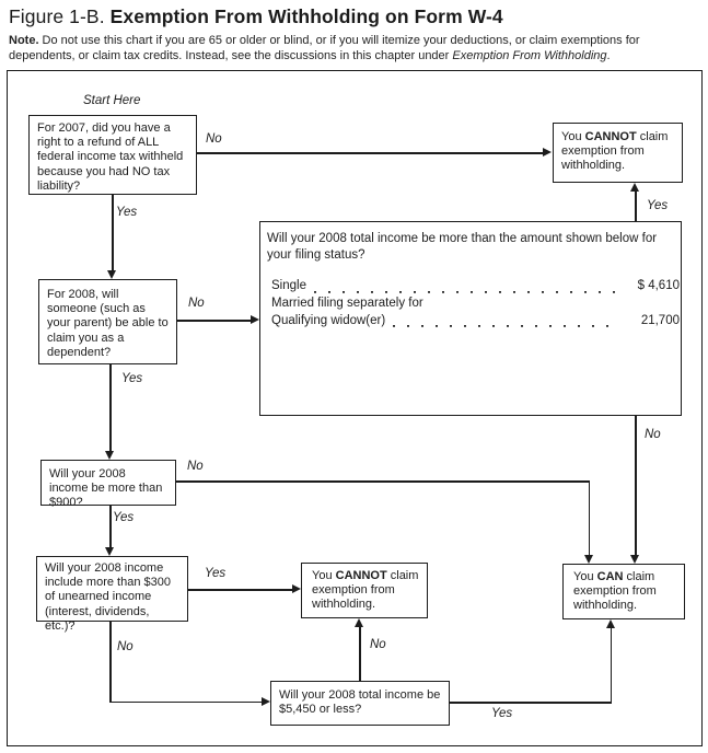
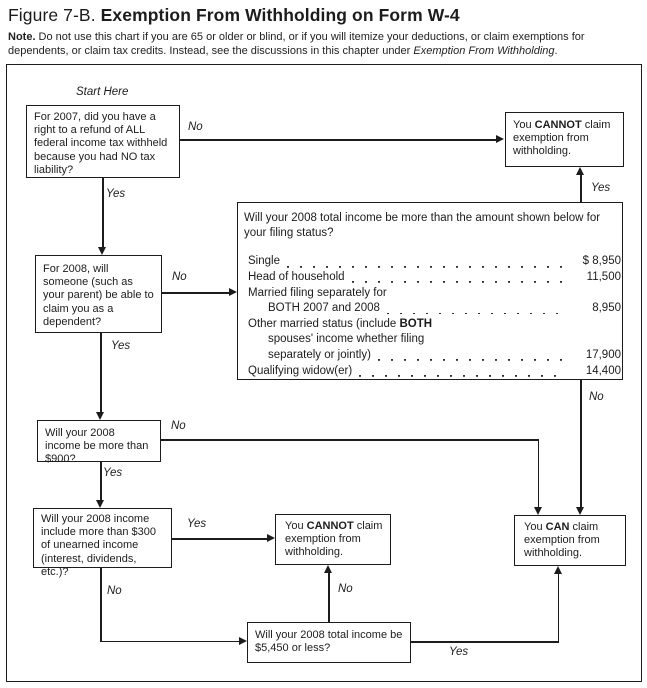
- Figure 1-B. Exemption From Withholding on Form W-4
+ Figure 7-B. Exemption From Withholding on Form W-4
  Note. Do not use this chart if you are 65 or older or blind, or if you will itemize your deductions, or claim exemptions for dependents, or claim tax credits. Instead, see the discussions in this chapter under Exemption From Withholding.
  Start Here
  For 2007, did you have a right to a refund of ALL federal income tax withheld because you had NO tax liability?
  You CANNOT claim exemption from withholding.
  For 2008, will someone (such as your parent) be able to claim you as a dependent?
  Will your 2008 total income be more than the amount shown below for your filing status?
  Single
- $ 4,610
+ $ 8,950
+ Head of household
+ 11,500
  Married filing separately for
+ BOTH 2007 and 2008
+ 8,950
+ Other married status (include BOTH
+ spouses' income whether filing
+ separately or jointly)
+ 17,900
  Qualifying widow(er)
- 21,700
+ 14,400
  Will your 2008 income be more than $900?
  Will your 2008 income include more than $300 of unearned income (interest, dividends, etc.)?
  You CANNOT claim exemption from withholding.
  You CAN claim exemption from withholding.
  Will your 2008 total income be $5,450 or less?
  No
  Yes
  No
  Yes
  Yes
  No
  No
  Yes
  Yes
  No
  No
  Yes
